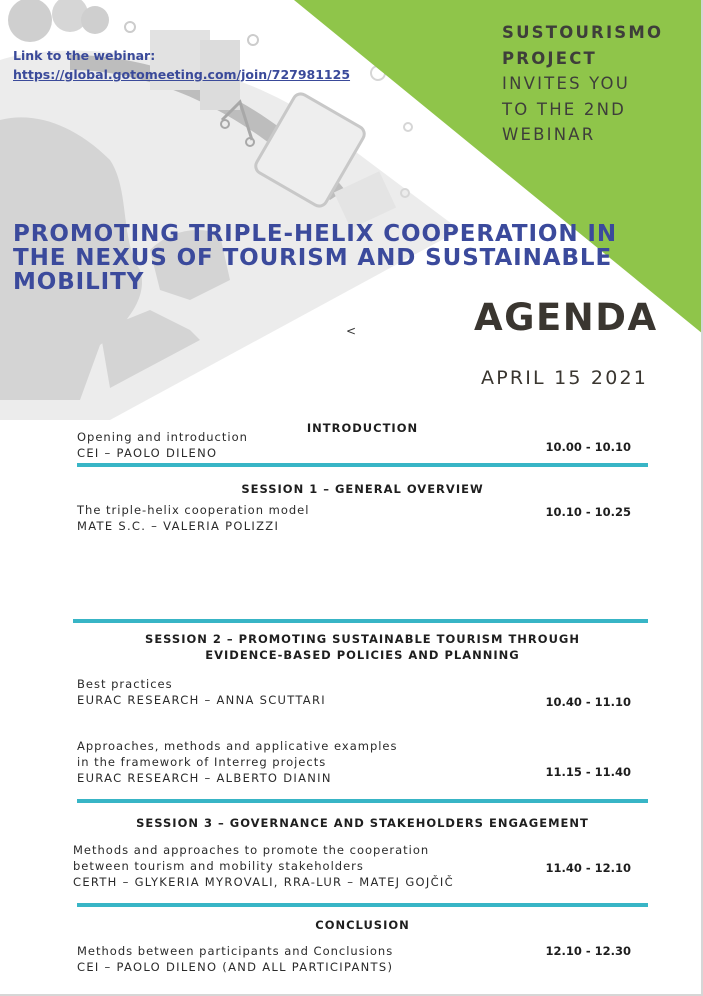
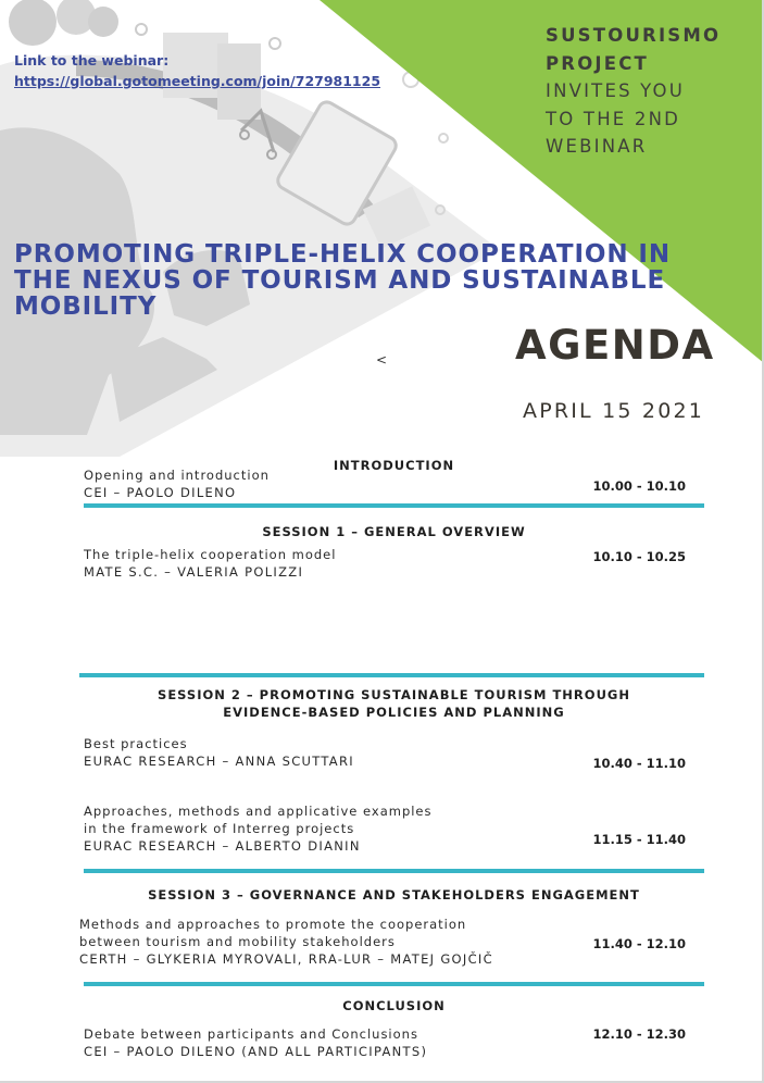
  Link to the webinar:
  https://global.gotomeeting.com/join/727981125
  SUSTOURISMO
  PROJECT
  INVITES YOU
  TO THE 2ND
  WEBINAR
  PROMOTING TRIPLE-HELIX COOPERATION IN
  THE NEXUS OF TOURISM AND SUSTAINABLE
  MOBILITY
  AGENDA
  <
  APRIL 15 2021
  INTRODUCTION
  Opening and introduction
  CEI – PAOLO DILENO
  10.00 - 10.10
  SESSION 1 – GENERAL OVERVIEW
  The triple-helix cooperation model
  MATE S.C. – VALERIA POLIZZI
  10.10 - 10.25
  SESSION 2 – PROMOTING SUSTAINABLE TOURISM THROUGH
  EVIDENCE-BASED POLICIES AND PLANNING
  Best practices
  EURAC RESEARCH – ANNA SCUTTARI
  10.40 - 11.10
  Approaches, methods and applicative examples
  in the framework of Interreg projects
  EURAC RESEARCH – ALBERTO DIANIN
  11.15 - 11.40
  SESSION 3 – GOVERNANCE AND STAKEHOLDERS ENGAGEMENT
  Methods and approaches to promote the cooperation
  between tourism and mobility stakeholders
  CERTH – GLYKERIA MYROVALI, RRA-LUR – MATEJ GOJČIČ
  11.40 - 12.10
  CONCLUSION
- Methods between participants and Conclusions
+ Debate between participants and Conclusions
  CEI – PAOLO DILENO (AND ALL PARTICIPANTS)
  12.10 - 12.30
